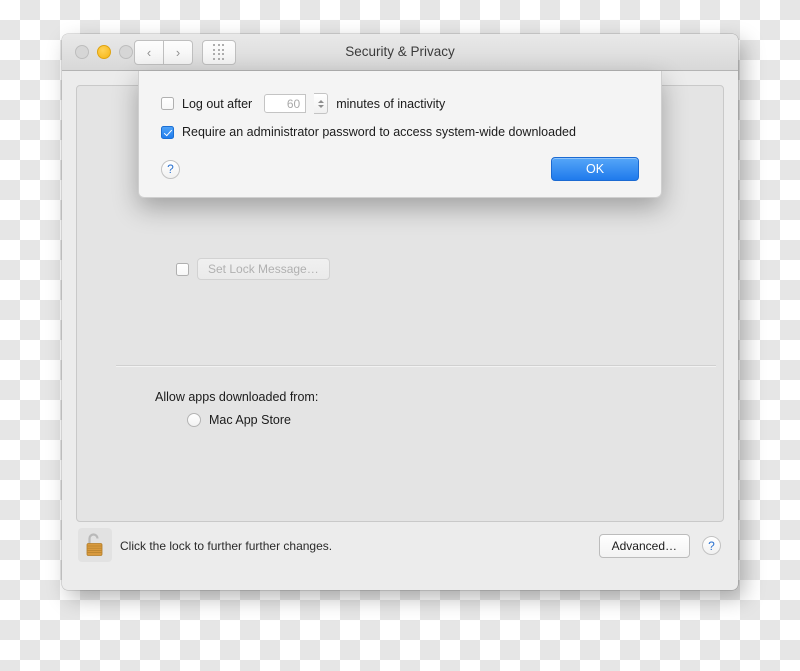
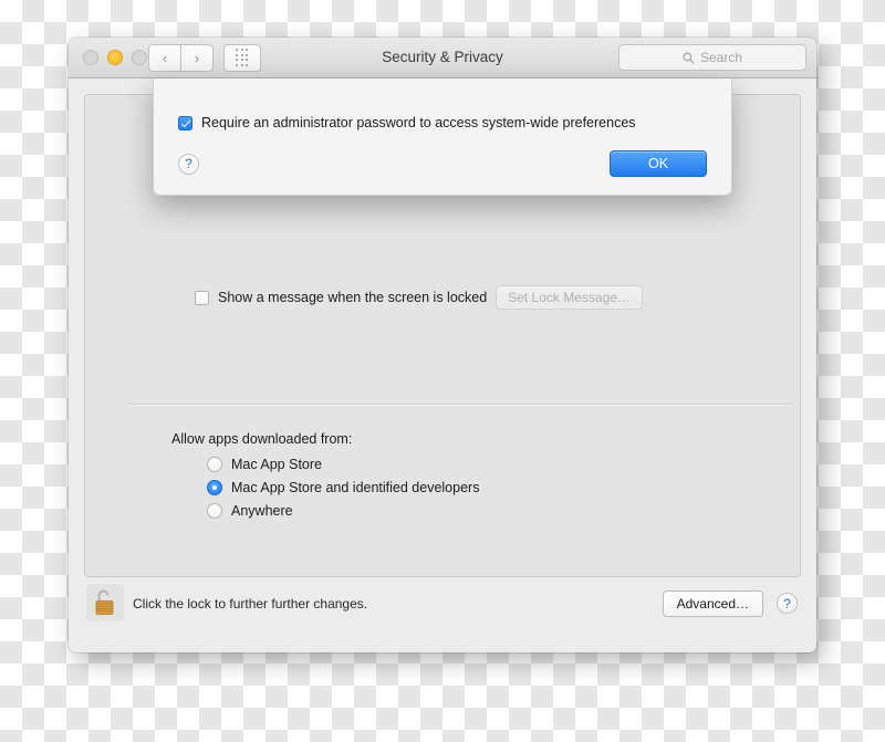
  ‹
  ›
  Security & Privacy
+ Search
+ Show a message when the screen is locked
  Set Lock Message…
  Allow apps downloaded from:
  Mac App Store
+ Mac App Store and identified developers
+ Anywhere
  Click the lock to further further changes.
  Advanced…
  ?
- Log out after
- 60
- minutes of inactivity
- Require an administrator password to access system-wide downloaded
+ Require an administrator password to access system-wide preferences
  ?
  OK
